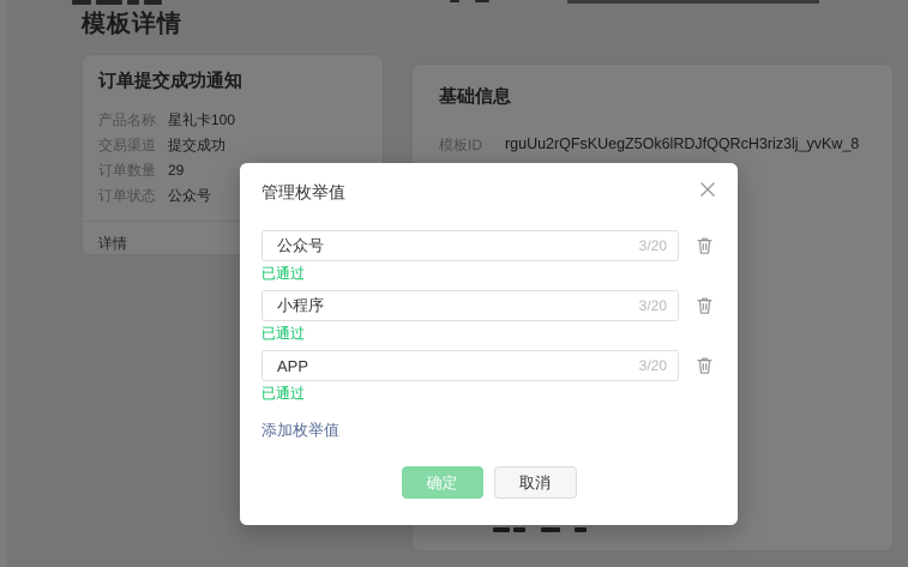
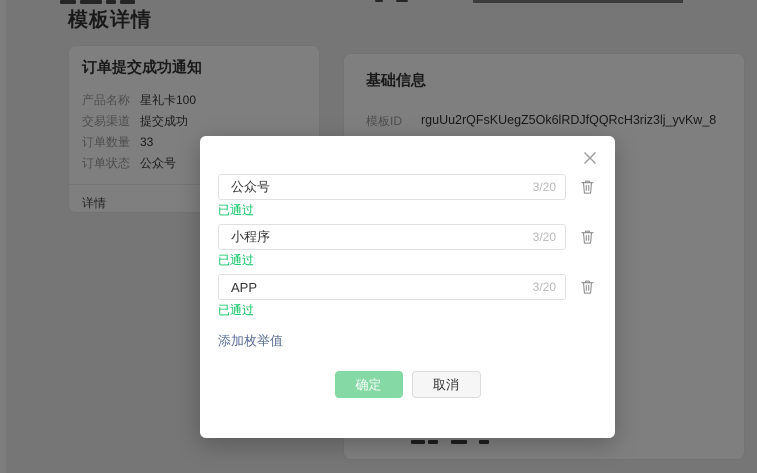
  模板详情
  订单提交成功通知
  产品名称
  星礼卡100
  交易渠道
  提交成功
  订单数量
- 29
+ 33
  订单状态
  公众号
  详情
  基础信息
  模板ID
  rguUu2rQFsKUegZ5Ok6lRDJfQQRcH3riz3lj_yvKw_8
- 管理枚举值
  公众号
  3/20
  已通过
  小程序
  3/20
  已通过
  APP
  3/20
  已通过
  添加枚举值
  确定
  取消
